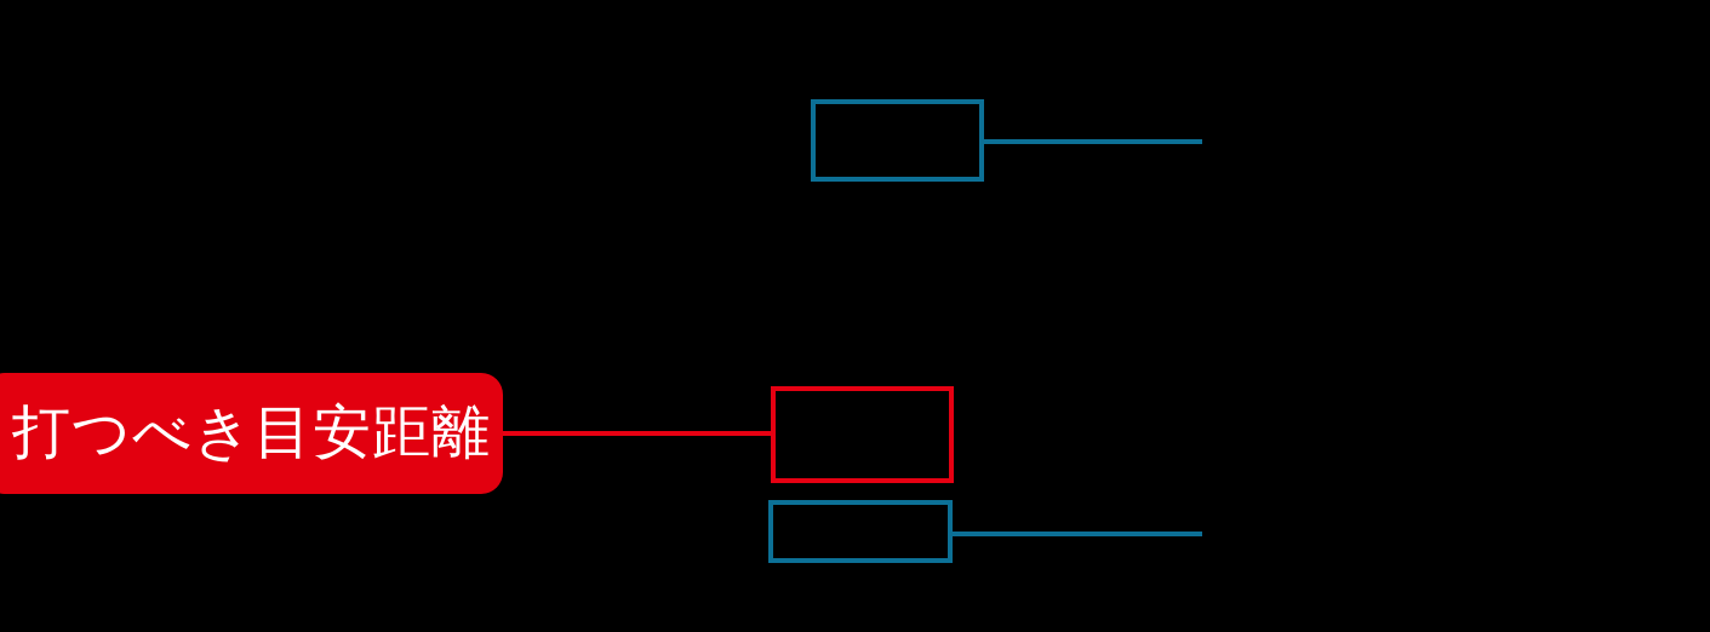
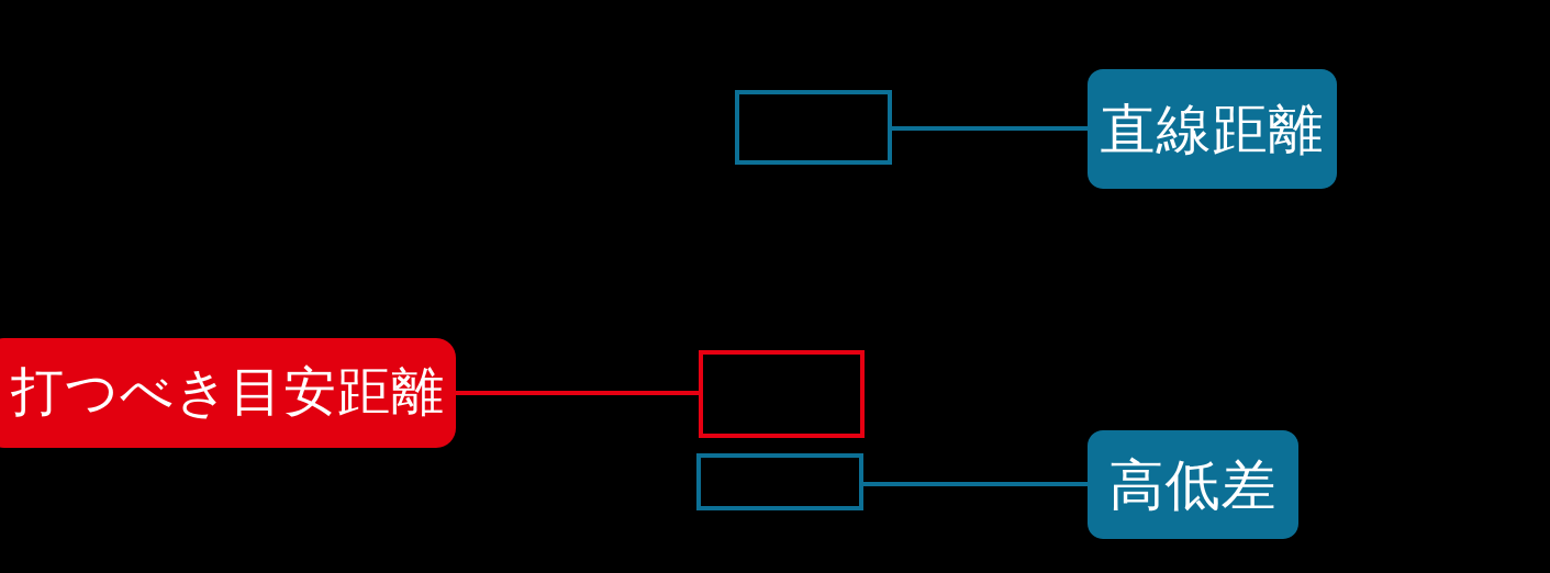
+ 直線距離
+ 高低差
  打つべき目安距離
